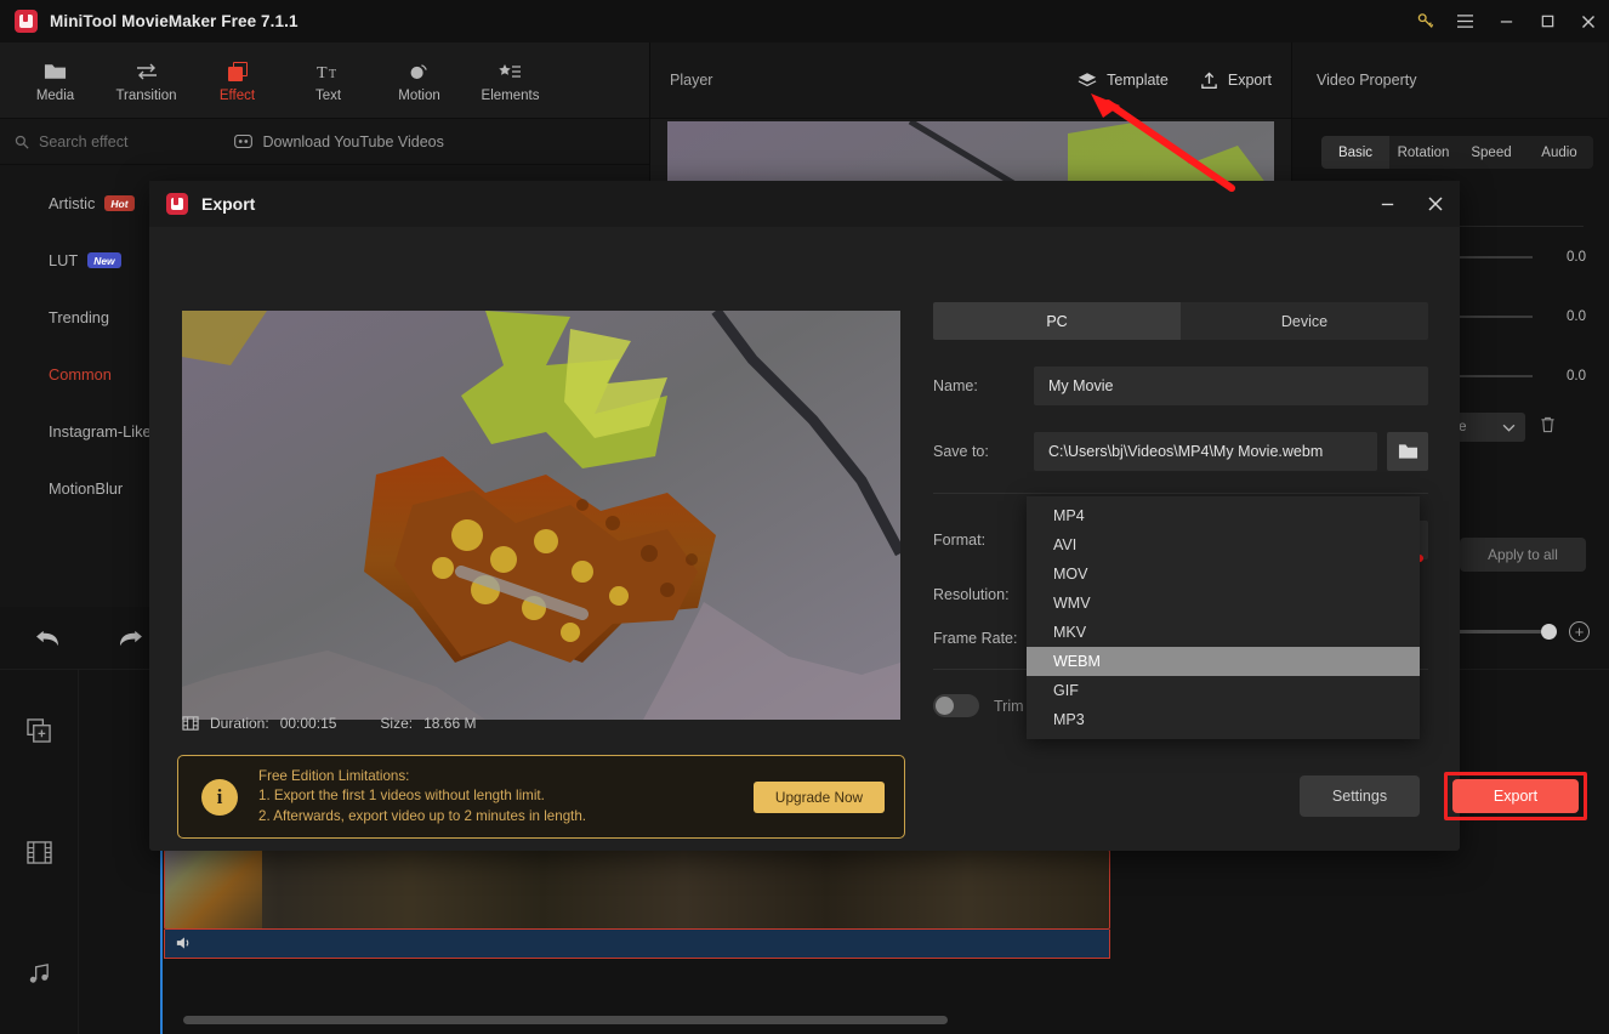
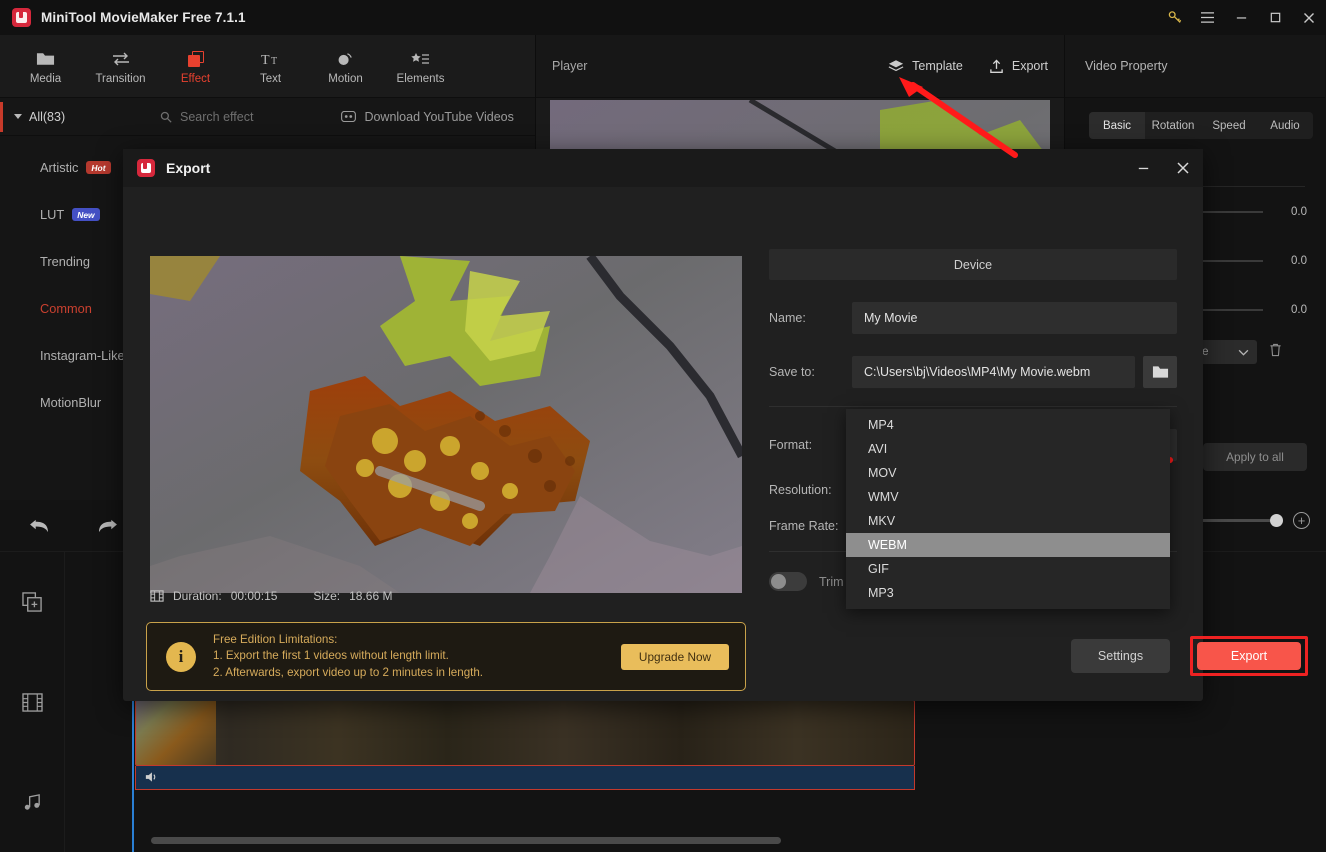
  MiniTool MovieMaker Free 7.1.1
  Media
  Transition
  Effect
  T
  T
  Text
  Motion
  Elements
+ All(83)
  Search effect
  Download YouTube Videos
  Artistic
  Hot
  LUT
  New
  Trending
  Common
  Instagram-Like
  MotionBlur
  Player
  Template
  Export
  Video Property
  Basic
  Rotation
  Speed
  Audio
  0.0
  0.0
  0.0
  Apply to all
  +
  Export
- PC
  Device
  Name:
  My Movie
  Save to:
  C:\Users\bj\Videos\MP4\My Movie.webm
  Format:
  Resolution:
  Frame Rate:
  Trim
  Duration:
  00:00:15
  Size:
  18.66 M
  MP4
  AVI
  MOV
  WMV
  MKV
  WEBM
  GIF
  MP3
  i
  Free Edition Limitations:
  1. Export the first 1 videos without length limit.
  2. Afterwards, export video up to 2 minutes in length.
  Upgrade Now
  Settings
  Export
